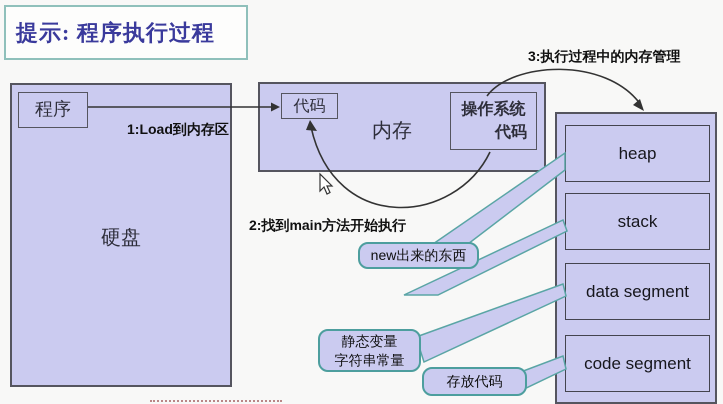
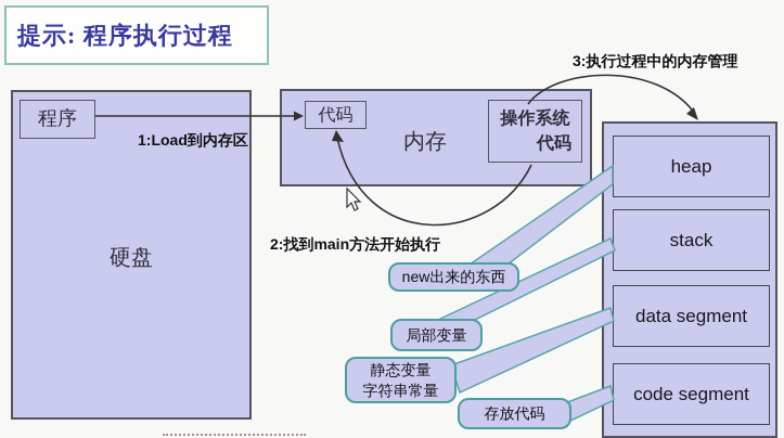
  提示: 程序执行过程
  硬盘
  程序
  内存
  代码
  操作系统
  代码
  heap
  stack
  data segment
  code segment
  1:Load到内存区
  2:找到main方法开始执行
  3:执行过程中的内存管理
  new出来的东西
+ 局部变量
  静态变量
  字符串常量
  存放代码
